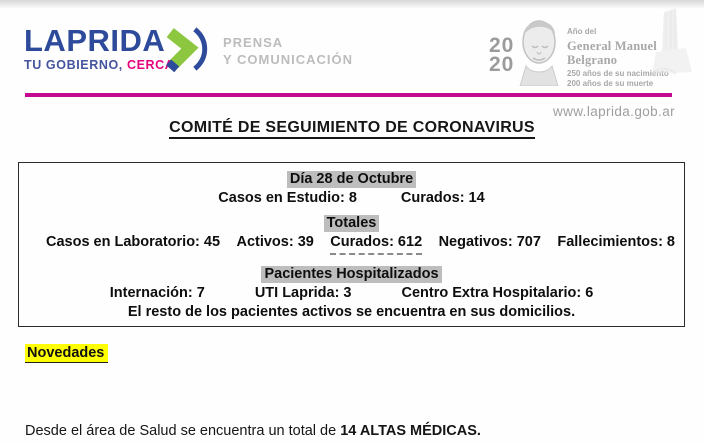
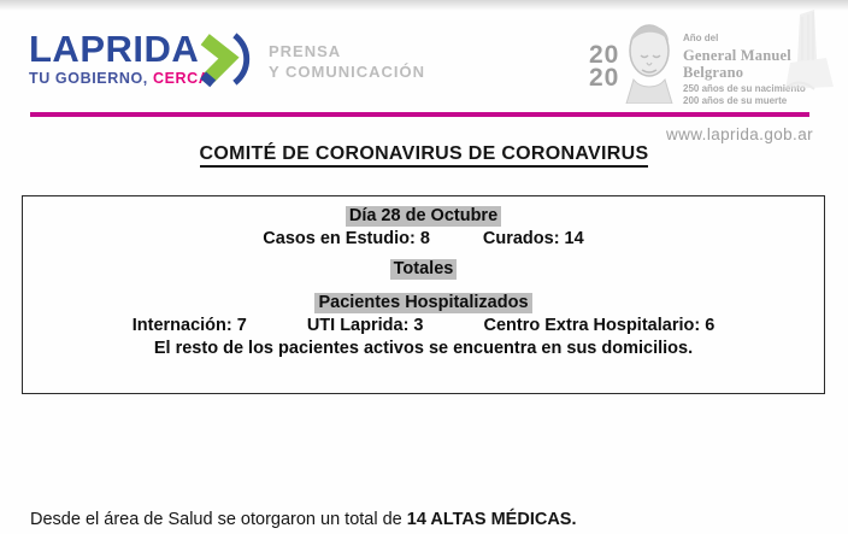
  LAPRIDA
  TU GOBIERNO, CERC
  PRENSA
  Y COMUNICACIÓN
  20
  20
  Año del
  General Manuel Belgrano
  250 años de su nacimiento
  200 años de su muerte
  www.laprida.gob.ar
- COMITÉ DE SEGUIMIENTO DE CORONAVIRUS
+ COMITÉ DE CORONAVIRUS DE CORONAVIRUS
  Día 28 de Octubre
  Casos en Estudio: 8
  Curados: 14
  Totales
- Casos en Laboratorio: 45
- Activos: 39
- Curados: 612
- Negativos: 707
- Fallecimientos: 8
  Pacientes Hospitalizados
  Internación: 7
  UTI Laprida: 3
  Centro Extra Hospitalario: 6
  El resto de los pacientes activos se encuentra en sus domicilios.
- Novedades
- Desde el área de Salud se encuentra un total de 14 ALTAS MÉDICAS.
+ Desde el área de Salud se otorgaron un total de 14 ALTAS MÉDICAS.
